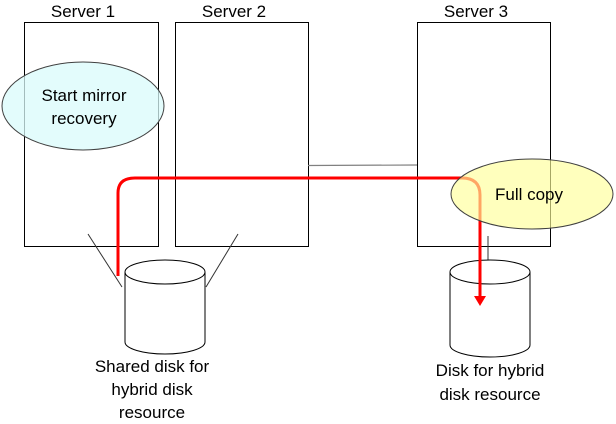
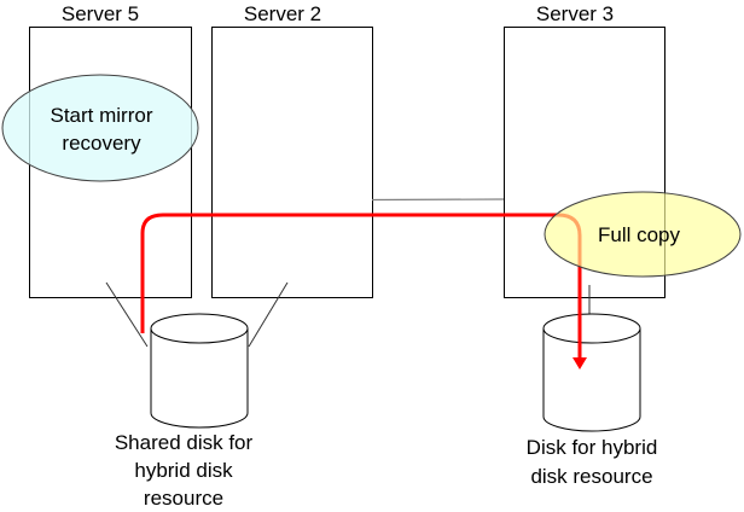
- Server 1
+ Server 5
  Server 2
  Server 3
  Start mirror
  recovery
  Full copy
  Shared disk for
  hybrid disk
  resource
  Disk for hybrid
  disk resource
